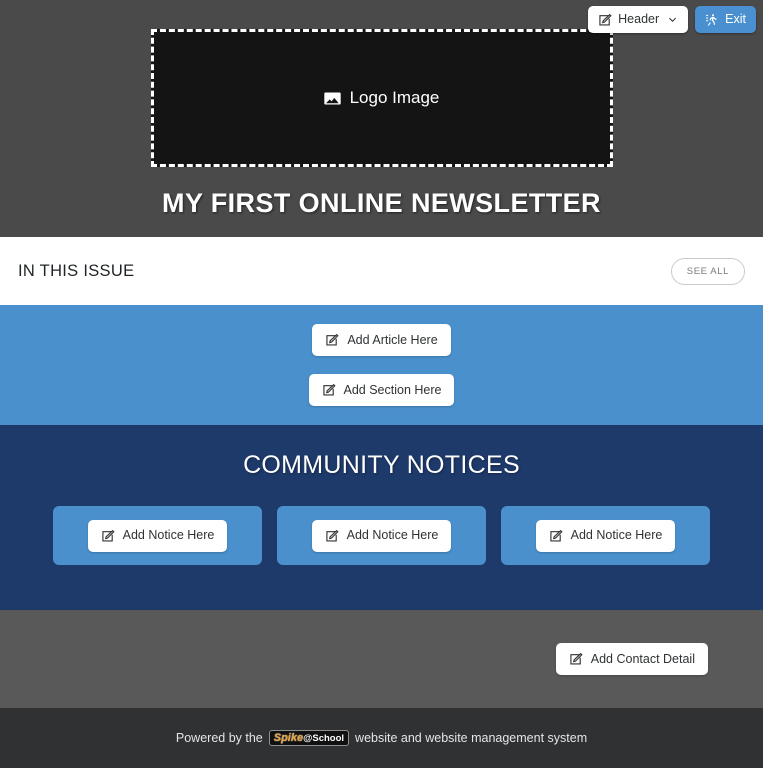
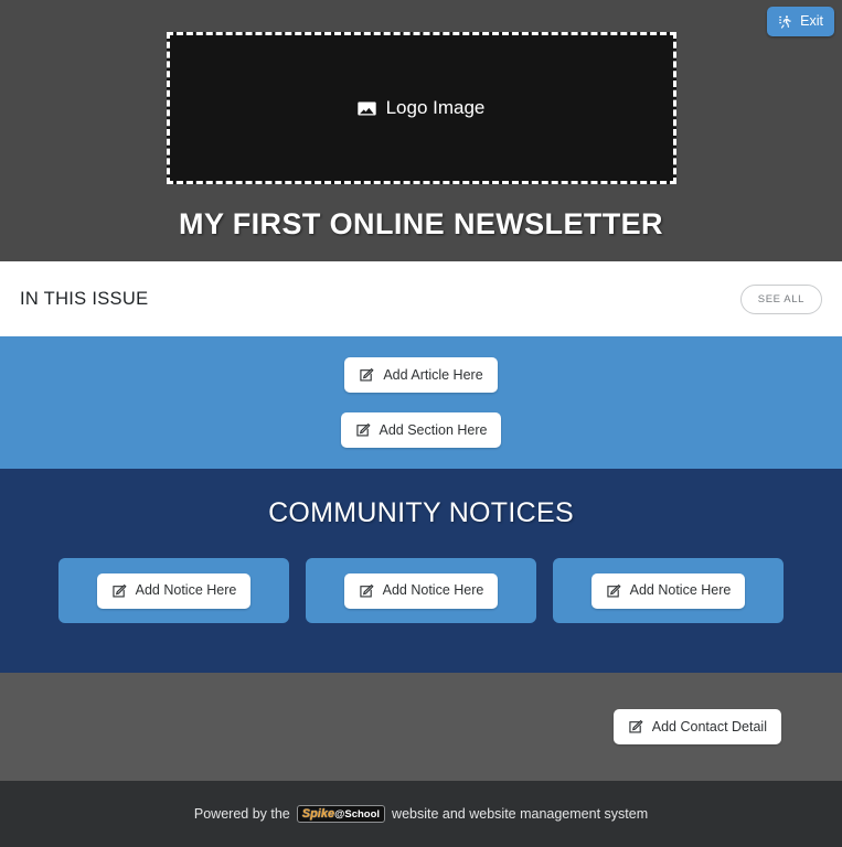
- Header
  Exit
  Logo Image
  MY FIRST ONLINE NEWSLETTER
  IN THIS ISSUE
  SEE ALL
  Add Article Here
  Add Section Here
  COMMUNITY NOTICES
  Add Notice Here
  Add Notice Here
  Add Notice Here
  Add Contact Detail
  Powered by the
  Spike
  @School
  website and website management system
